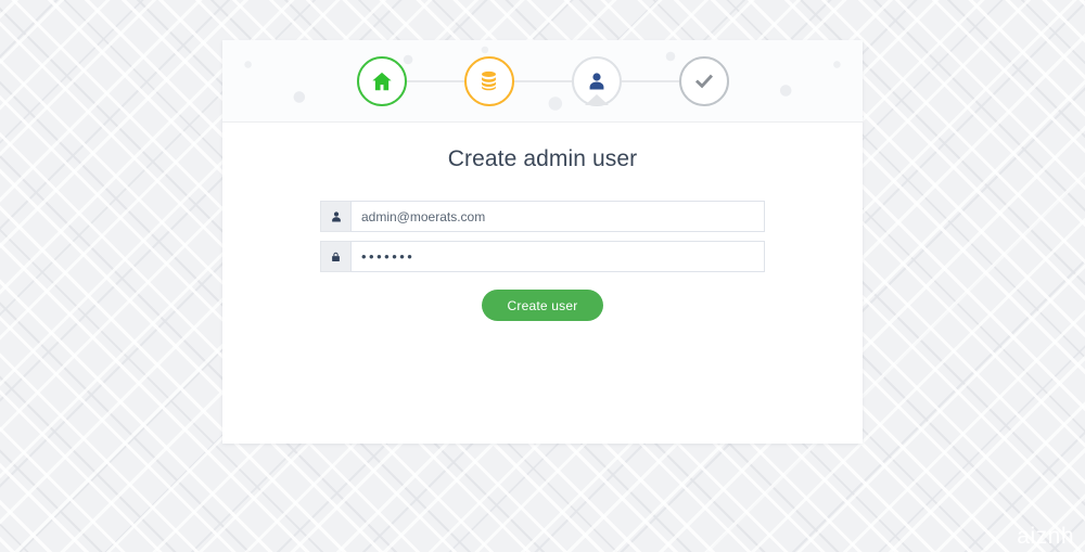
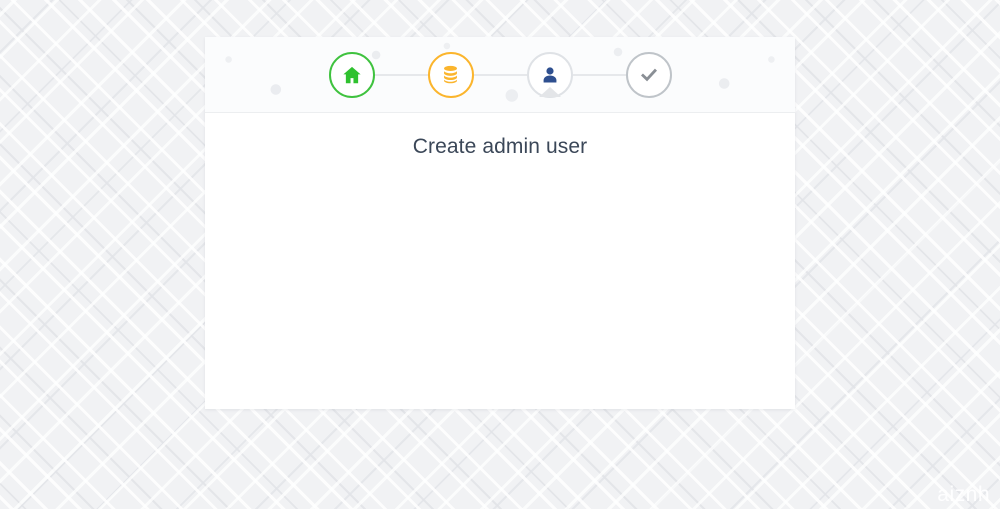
  Create admin user
- admin@moerats.com
- •••••••
- Create user
  aiznh
